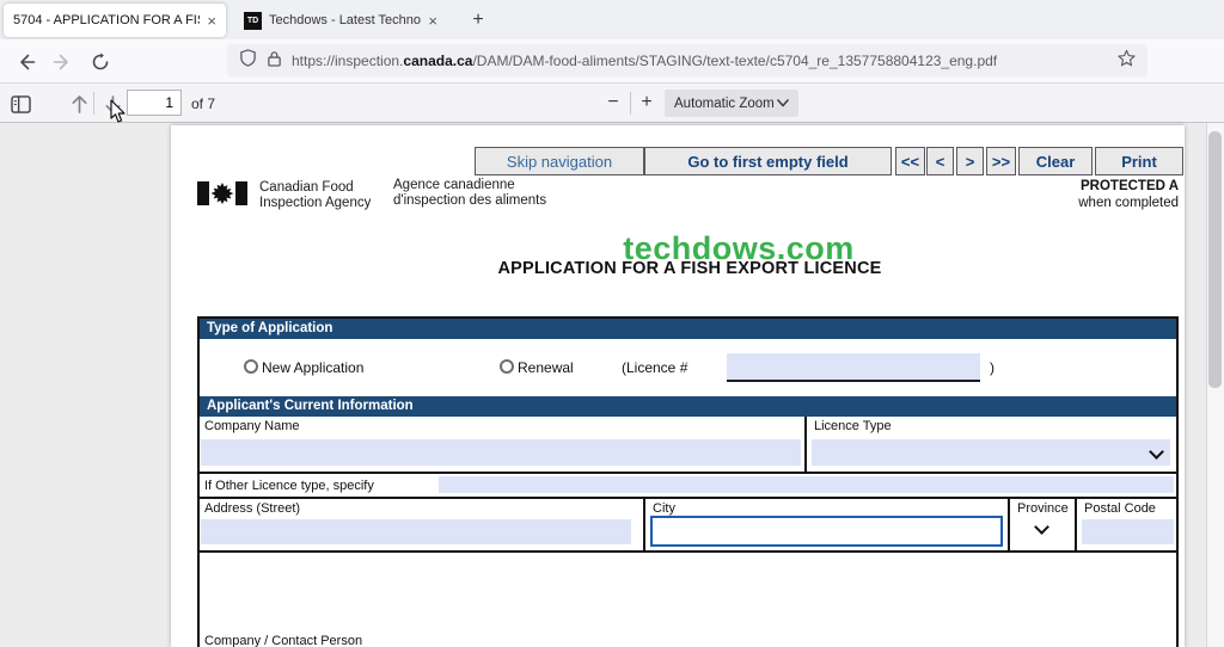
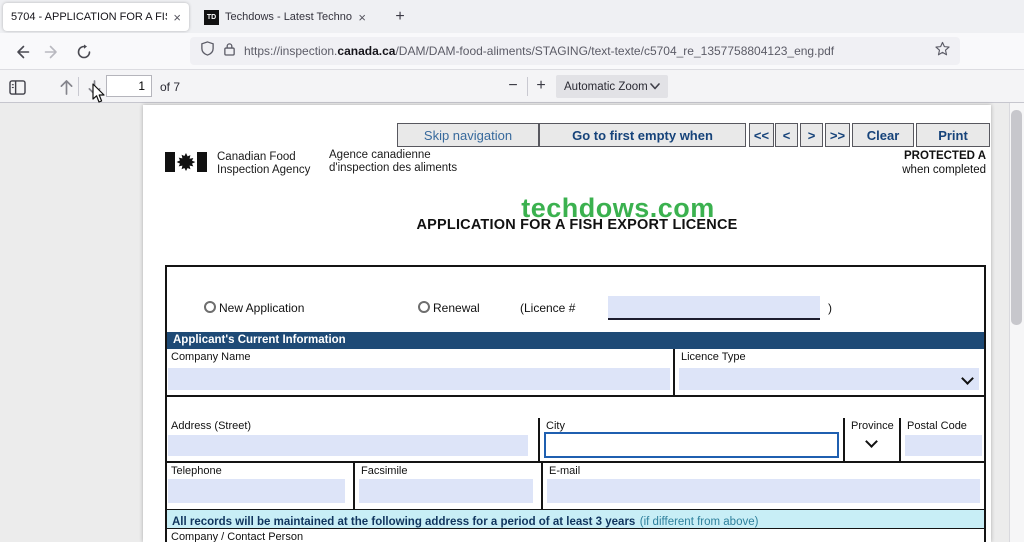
  5704 - APPLICATION FOR A FI
  ×
  Techdows - Latest Techno
  ×
  +
  https://inspection.canada.ca/DAM/DAM-food-aliments/STAGING/text-texte/c5704_re_1357758804123_eng.pdf
  1
  of 7
  −
  +
  Automatic Zoom
  Skip navigation
- Go to first empty field
+ Go to first empty when
  <<
  <
  >
  >>
  Clear
  Print
  Canadian Food
  Inspection Agency
  Agence canadienne
  d'inspection des aliments
  PROTECTED A
  when completed
  techdows.com
  APPLICATION FOR A FISH EXPORT LICENCE
- Type of Application
  New Application
  Renewal
  (Licence #
  )
  Applicant's Current Information
  Company Name
  Licence Type
- If Other Licence type, specify
  Address (Street)
  City
  Province
  Postal Code
+ Telephone
+ Facsimile
+ E-mail
+ All records will be maintained at the following address for a period of at least 3 years (if different from above)
  Company / Contact Person
